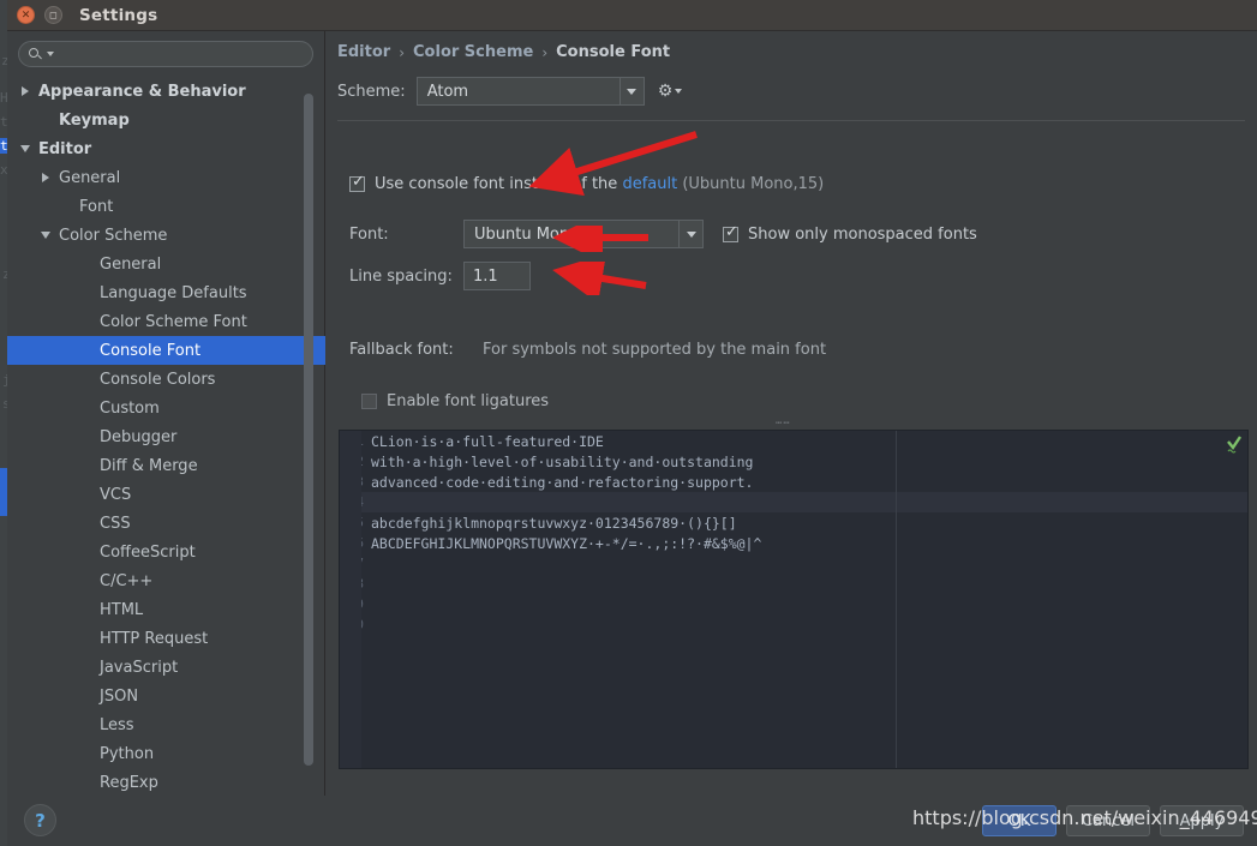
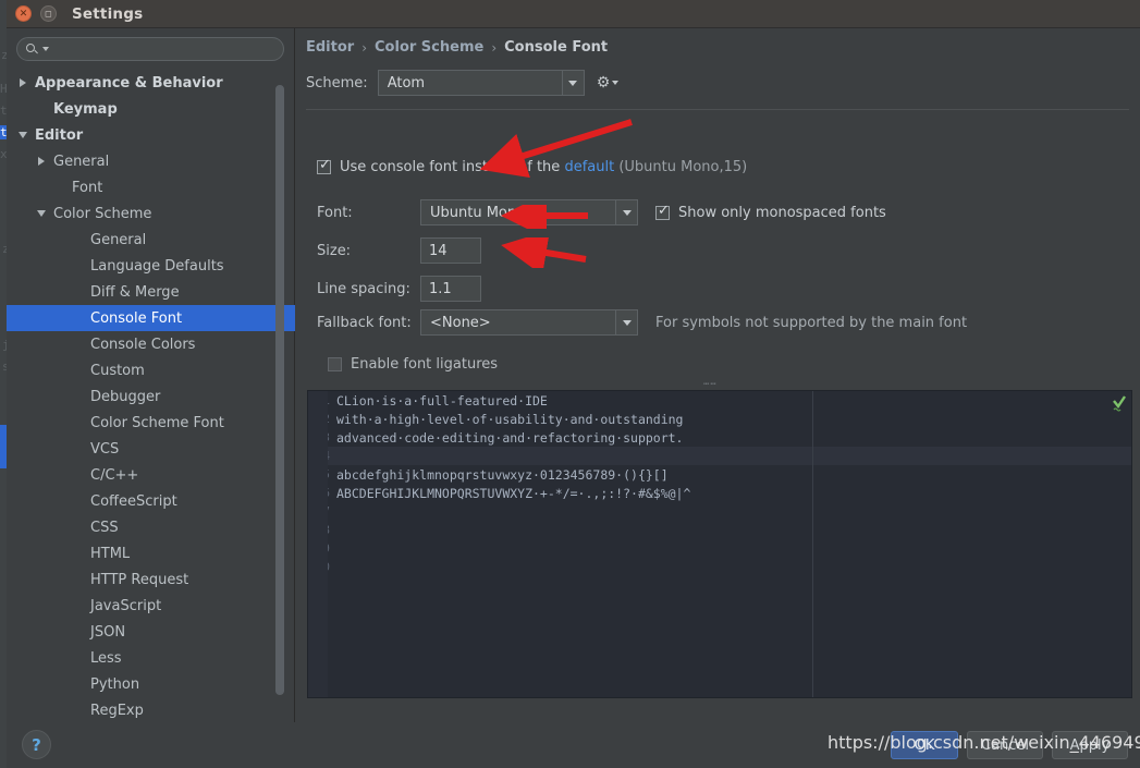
  z
  H
  t
  t
  x
  ✕
  ◻
  Settings
  Appearance & Behavior
  Keymap
  Editor
  General
  Font
  Color Scheme
  General
  Language Defaults
- Color Scheme Font
+ Diff & Merge
  Console Font
  Console Colors
  Custom
  Debugger
- Diff & Merge
+ Color Scheme Font
  VCS
- CSS
+ C/C++
  CoffeeScript
- C/C++
+ CSS
  HTML
  HTTP Request
  JavaScript
  JSON
  Less
  Python
  RegExp
  Editor
  ›
  Color Scheme
  ›
  Console Font
  Scheme:
  Atom
  ⚙
  Use console font instead of the default (Ubuntu Mono,15)
  Font:
  Ubuntu Mon
  Show only monospaced fonts
+ Size:
+ 14
  Line spacing:
  1.1
  Fallback font:
+ <None>
  For symbols not supported by the main font
  Enable font ligatures
  ⋯⋯
  CLion·is·a·full-featured·IDE
  with·a·high·level·of·usability·and·outstanding
  advanced·code·editing·and·refactoring·support.
  abcdefghijklmnopqrstuvwxyz·0123456789·(){}[]
  ABCDEFGHIJKLMNOPQRSTUVWXYZ·+-*/=·.,;:!?·#&$%@|^
  ?
  OK
  Cancel
  Apply
  https://blog.csdn.net/weixin_44694
